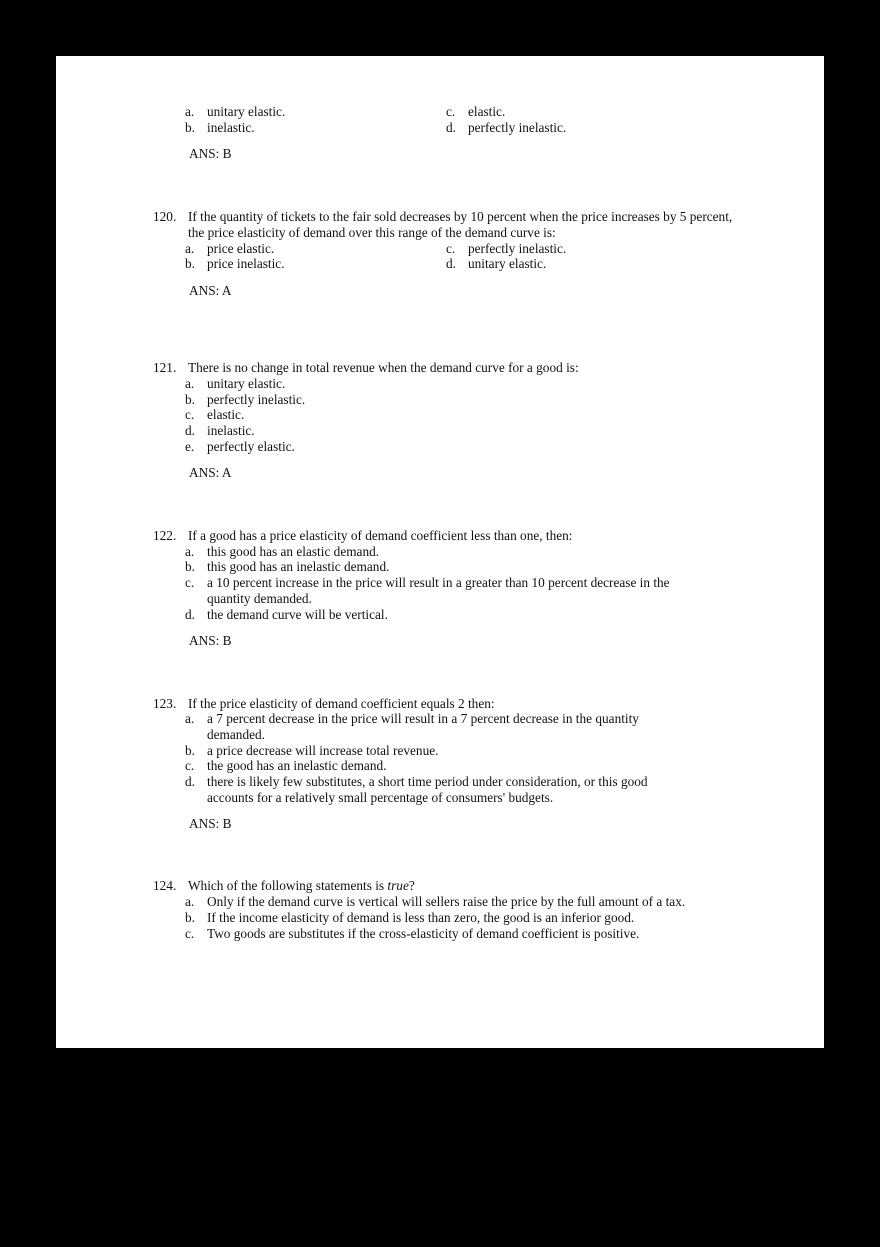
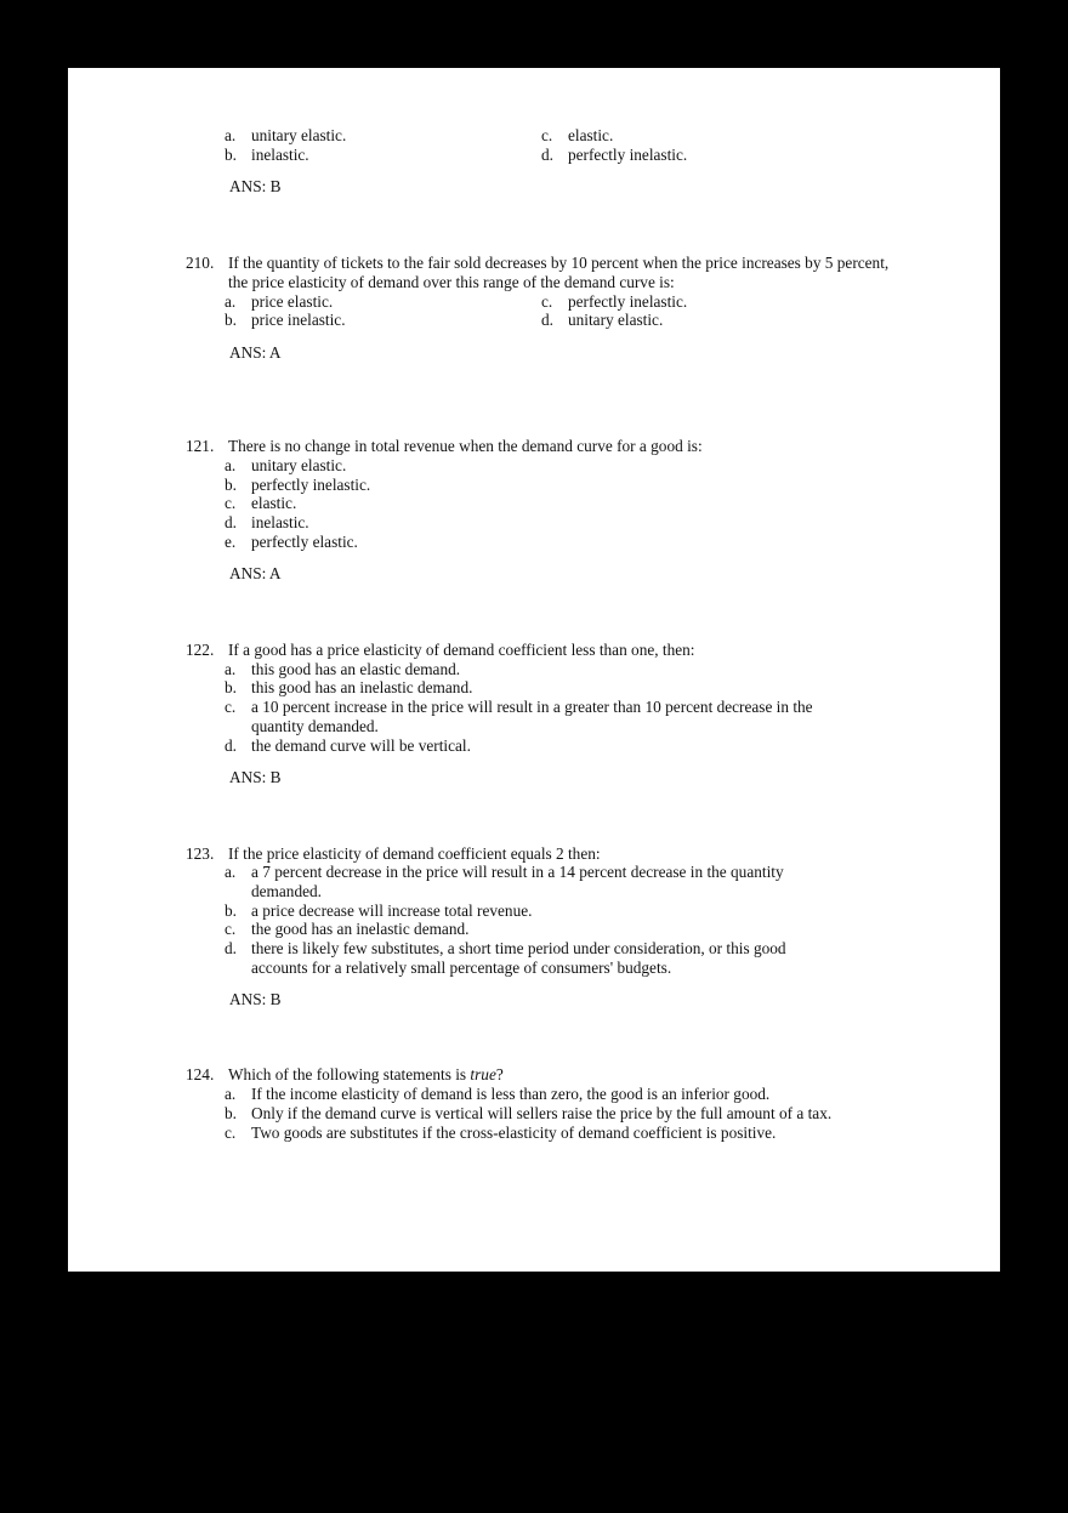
  a.
  unitary elastic.
  b.
  inelastic.
  c.
  elastic.
  d.
  perfectly inelastic.
  ANS: B
- 120.
+ 210.
  If the quantity of tickets to the fair sold decreases by 10 percent when the price increases by 5 percent,
  the price elasticity of demand over this range of the demand curve is:
  a.
  price elastic.
  b.
  price inelastic.
  c.
  perfectly inelastic.
  d.
  unitary elastic.
  ANS: A
  121.
  There is no change in total revenue when the demand curve for a good is:
  a.
  unitary elastic.
  b.
  perfectly inelastic.
  c.
  elastic.
  d.
  inelastic.
  e.
  perfectly elastic.
  ANS: A
  122.
  If a good has a price elasticity of demand coefficient less than one, then:
  a.
  this good has an elastic demand.
  b.
  this good has an inelastic demand.
  c.
  a 10 percent increase in the price will result in a greater than 10 percent decrease in the
  quantity demanded.
  d.
  the demand curve will be vertical.
  ANS: B
  123.
  If the price elasticity of demand coefficient equals 2 then:
  a.
- a 7 percent decrease in the price will result in a 7 percent decrease in the quantity
+ a 7 percent decrease in the price will result in a 14 percent decrease in the quantity
  demanded.
  b.
  a price decrease will increase total revenue.
  c.
  the good has an inelastic demand.
  d.
  there is likely few substitutes, a short time period under consideration, or this good
  accounts for a relatively small percentage of consumers' budgets.
  ANS: B
  124.
  Which of the following statements is true?
  a.
- Only if the demand curve is vertical will sellers raise the price by the full amount of a tax.
+ If the income elasticity of demand is less than zero, the good is an inferior good.
  b.
- If the income elasticity of demand is less than zero, the good is an inferior good.
+ Only if the demand curve is vertical will sellers raise the price by the full amount of a tax.
  c.
  Two goods are substitutes if the cross-elasticity of demand coefficient is positive.
